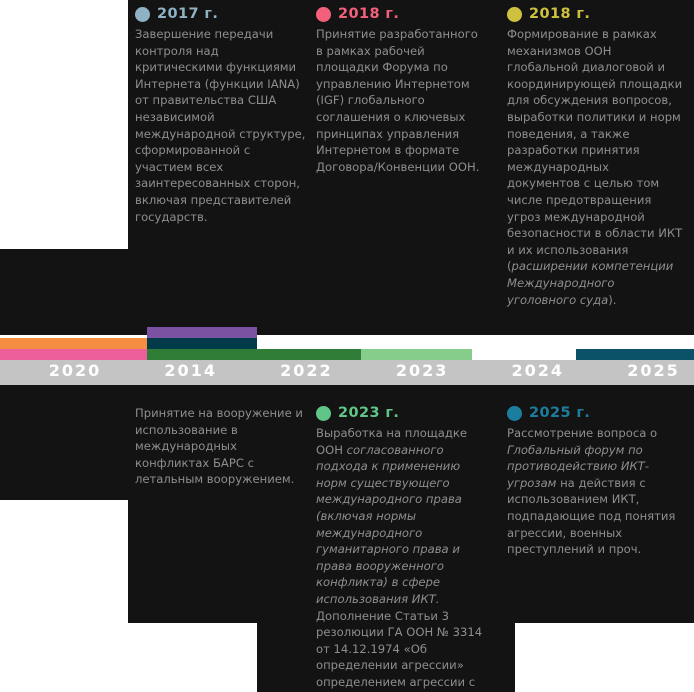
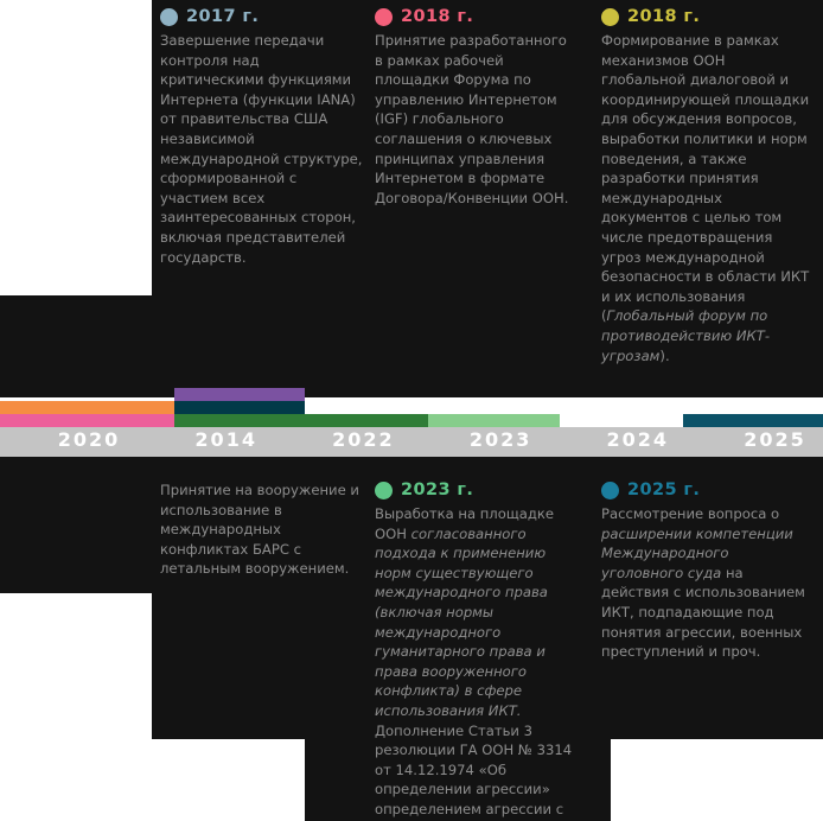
  2020
  2014
  2022
  2023
  2024
  2025
  2017 г.
  Завершение передачи контроля над критическими функциями Интернета (функции IANA) от правительства США независимой международной структуре, сформированной с участием всех заинтересованных сторон, включая представителей государств.
  2018 г.
  Принятие разработанного в рамках рабочей площадки Форума по управлению Интернетом (IGF) глобального соглашения о ключевых принципах управления Интернетом в формате Договора/Конвенции ООН.
  2018 г.
- Формирование в рамках механизмов ООН глобальной диалоговой и координирующей площадки для обсуждения вопросов, выработки политики и норм поведения, а также разработки принятия международных документов с целью том числе предотвращения угроз международной безопасности в области ИКТ и их использования (расширении компетенции Международного уголовного суда).
+ Формирование в рамках механизмов ООН глобальной диалоговой и координирующей площадки для обсуждения вопросов, выработки политики и норм поведения, а также разработки принятия международных документов с целью том числе предотвращения угроз международной безопасности в области ИКТ и их использования (Глобальный форум по противодействию ИКТ-угрозам).
  Принятие на вооружение и использование в международных конфликтах БАРС с летальным вооружением.
  2023 г.
  Выработка на площадке ООН согласованного подхода к применению норм существующего международного права (включая нормы международного гуманитарного права и права вооруженного конфликта) в сфере использования ИКТ. Дополнение Статьи 3 резолюции ГА ООН № 3314 от 14.12.1974 «Об определении агрессии» определением агрессии с
  2025 г.
- Рассмотрение вопроса о Глобальный форум по противодействию ИКТ-угрозам на действия с использованием ИКТ, подпадающие под понятия агрессии, военных преступлений и проч.
+ Рассмотрение вопроса о расширении компетенции Международного уголовного суда на действия с использованием ИКТ, подпадающие под понятия агрессии, военных преступлений и проч.
